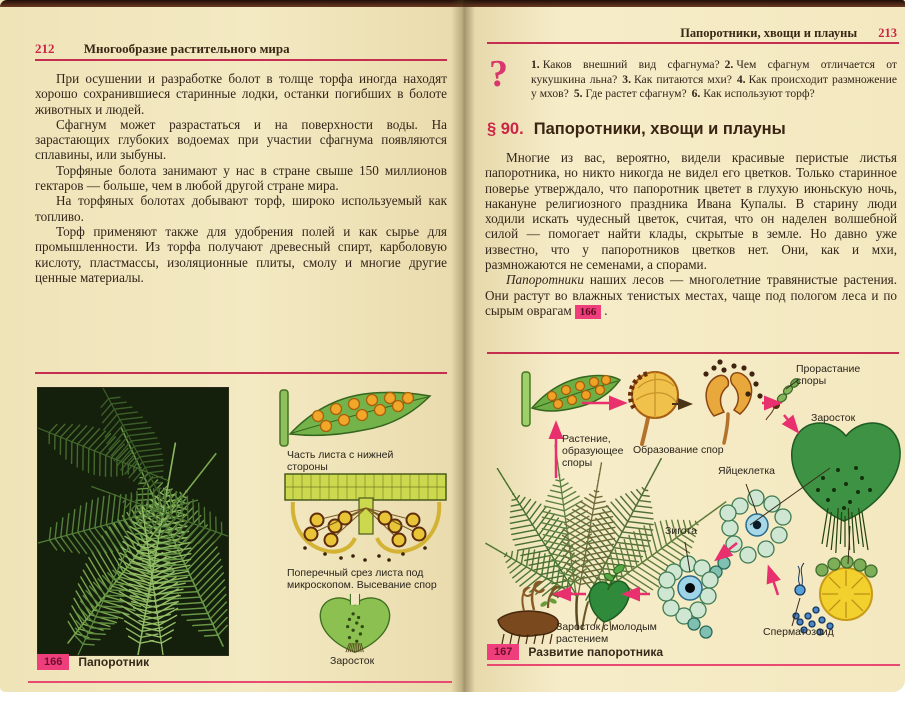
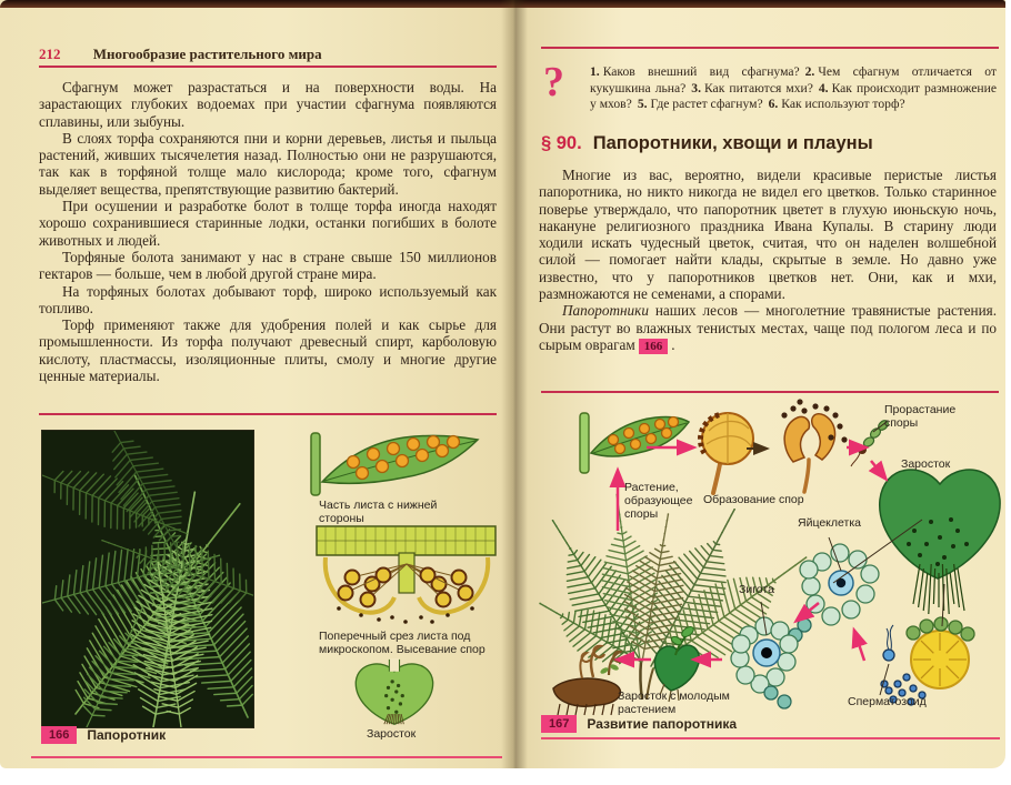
  212 Многообразие растительного мира
- При осушении и разработке болот в толще торфа иногда находят хорошо сохранившиеся старинные лодки, останки погибших в болоте животных и людей.
+ Сфагнум может разрастаться и на поверхности воды. На зарастающих глубоких водоемах при участии сфагнума появляются сплавины, или зыбуны.
+ В слоях торфа сохраняются пни и корни деревьев, листья и пыльца растений, живших тысячелетия назад. Полностью они не разрушаются, так как в торфяной толще мало кислорода; кроме того, сфагнум выделяет вещества, препятствующие развитию бактерий.
- Сфагнум может разрастаться и на поверхности воды. На зарастающих глубоких водоемах при участии сфагнума появляются сплавины, или зыбуны.
+ При осушении и разработке болот в толще торфа иногда находят хорошо сохранившиеся старинные лодки, останки погибших в болоте животных и людей.
  Торфяные болота занимают у нас в стране свыше 150 миллионов гектаров — больше, чем в любой другой стране мира.
  На торфяных болотах добывают торф, широко используемый как топливо.
  Торф применяют также для удобрения полей и как сырье для промышленности. Из торфа получают древесный спирт, карболовую кислоту, пластмассы, изоляционные плиты, смолу и многие другие ценные материалы.
  Часть листа с нижней стороны
  Поперечный срез листа под микроскопом. Высевание спор
  Заросток
  166 Папоротник
- Папоротники, хвощи и плауны 213
  ?
  1. Каков внешний вид сфагнума? 2. Чем сфагнум отличается от кукушкина льна? 3. Как питаются мхи? 4. Как происходит размножение у мхов? 5. Где растет сфагнум? 6. Как используют торф?
  § 90. Папоротники, хвощи и плауны
  Многие из вас, вероятно, видели красивые перистые листья папоротника, но никто никогда не видел его цветков. Только старинное поверье утверждало, что папоротник цветет в глухую июньскую ночь, накануне религиозного праздника Ивана Купалы. В старину люди ходили искать чудесный цветок, считая, что он наделен волшебной силой — помогает найти клады, скрытые в земле. Но давно уже известно, что у папоротников цветков нет. Они, как и мхи, размножаются не семенами, а спорами.
  Папоротники наших лесов — многолетние травянистые растения. Они растут во влажных тенистых местах, чаще под пологом леса и по сырым оврагам 166 .
  Прорастание споры
  Заросток
  Растение, образующее споры
  Образование спор
  Яйцеклетка
  Зигота
  Сперматозоид
  Заросток с молодым растением
  167 Развитие папоротника
